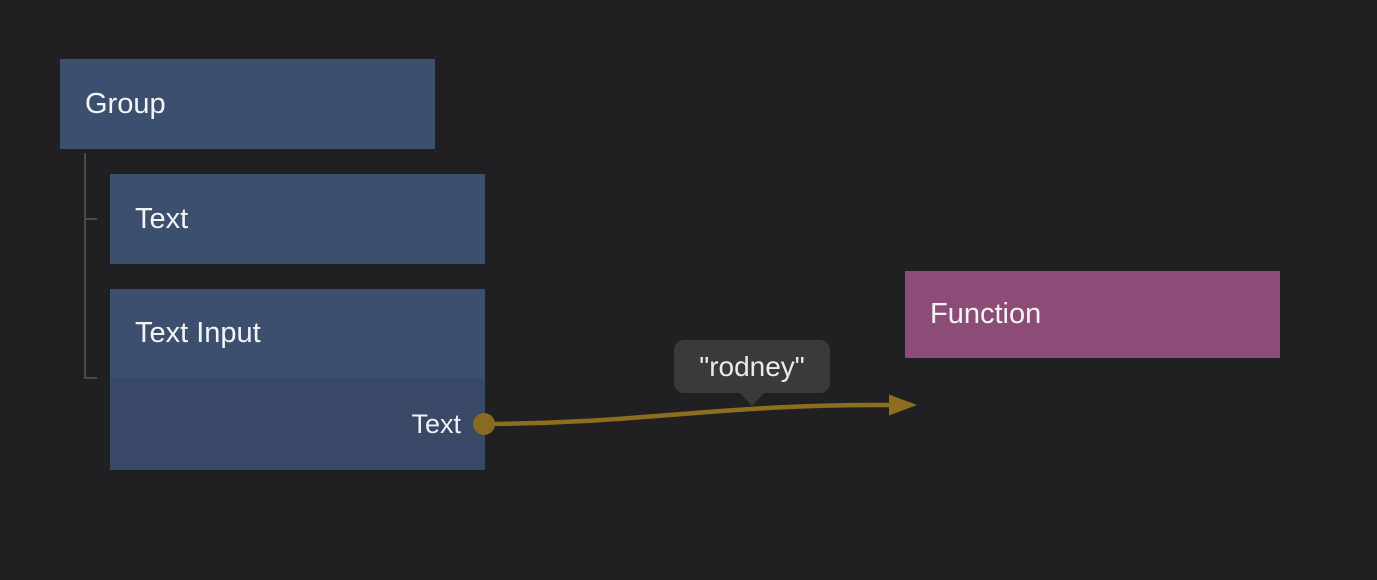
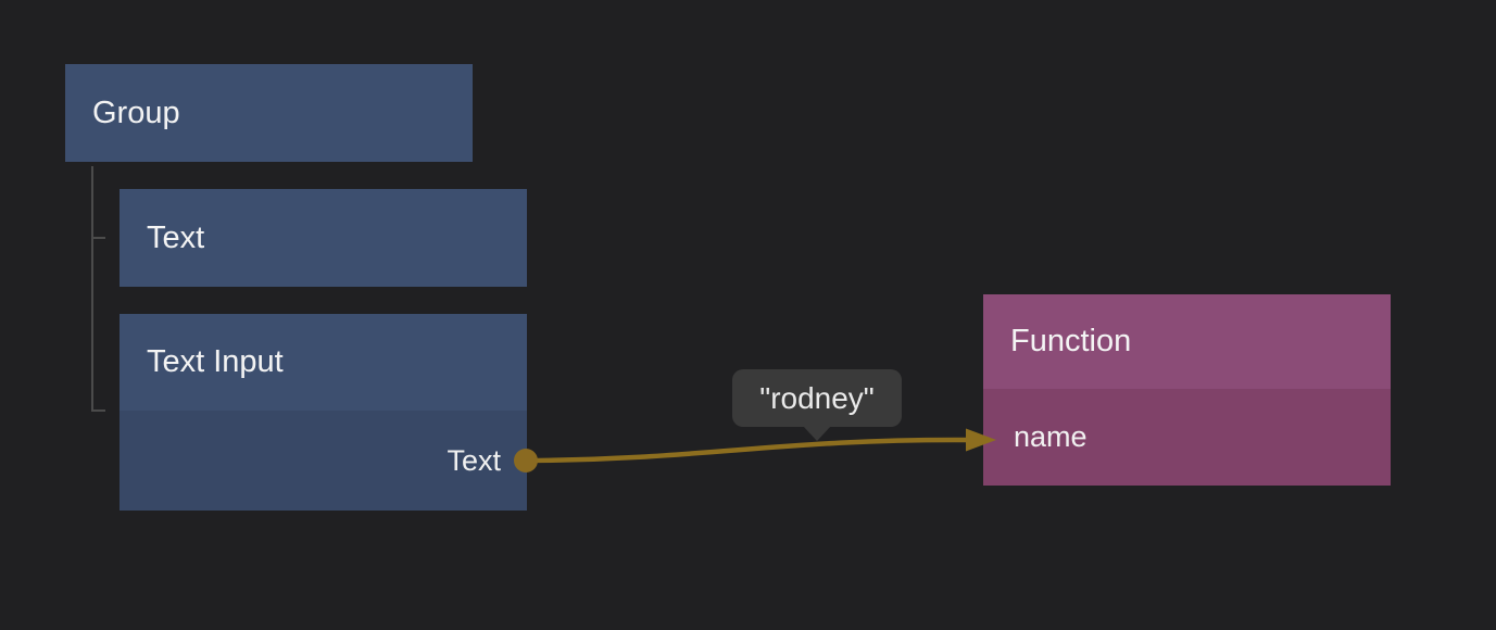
  Group
  Text
  Text Input
  Text
  Function
+ name
  "rodney"
